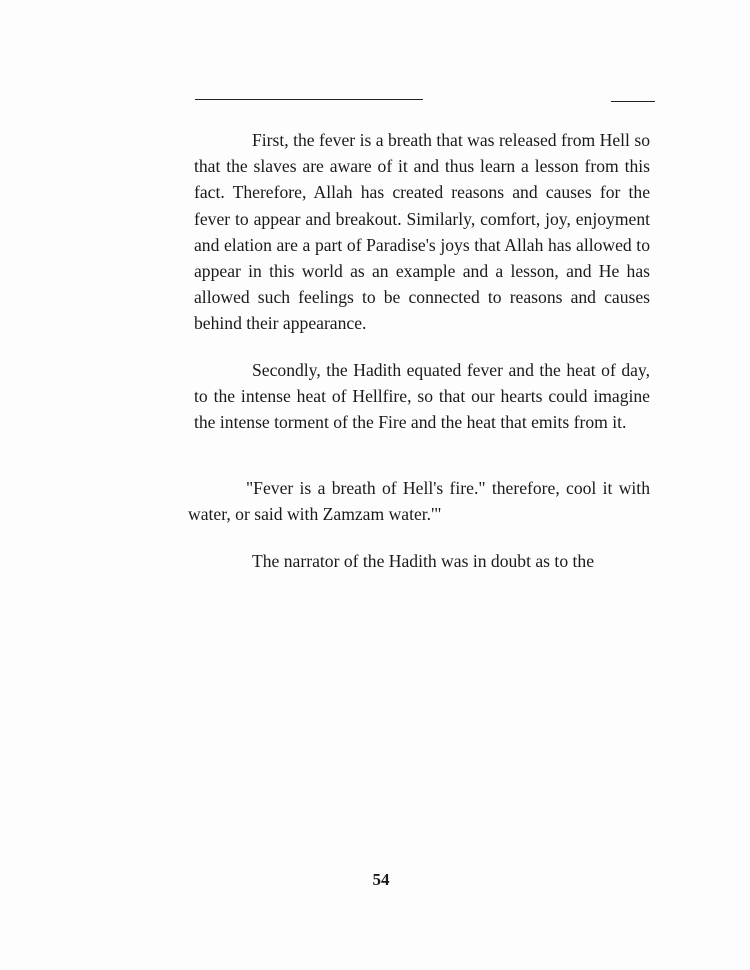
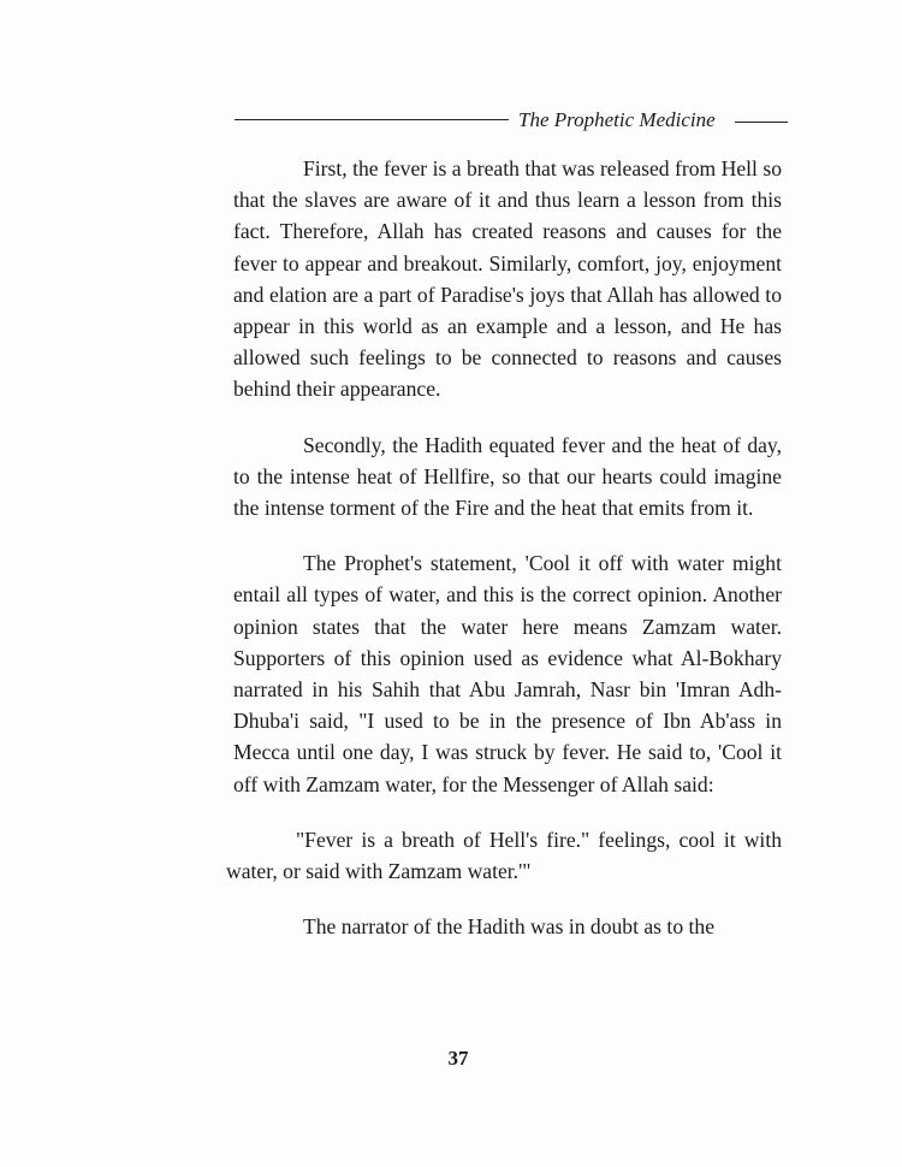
+ The Prophetic Medicine
  First, the fever is a breath that was released from Hell so that the slaves are aware of it and thus learn a lesson from this fact. Therefore, Allah has created reasons and causes for the fever to appear and breakout. Similarly, comfort, joy, enjoyment and elation are a part of Paradise's joys that Allah has allowed to appear in this world as an example and a lesson, and He has allowed such feelings to be connected to reasons and causes behind their appearance.
  Secondly, the Hadith equated fever and the heat of day, to the intense heat of Hellfire, so that our hearts could imagine the intense torment of the Fire and the heat that emits from it.
+ The Prophet's statement, 'Cool it off with water might entail all types of water, and this is the correct opinion. Another opinion states that the water here means Zamzam water. Supporters of this opinion used as evidence what Al-Bokhary narrated in his Sahih that Abu Jamrah, Nasr bin 'Imran Adh-Dhuba'i said, "I used to be in the presence of Ibn Ab'ass in Mecca until one day, I was struck by fever. He said to, 'Cool it off with Zamzam water, for the Messenger of Allah said:
- "Fever is a breath of Hell's fire." therefore, cool it with water, or said with Zamzam water.'"
+ "Fever is a breath of Hell's fire." feelings, cool it with water, or said with Zamzam water.'"
  The narrator of the Hadith was in doubt as to the
- 54
+ 37
